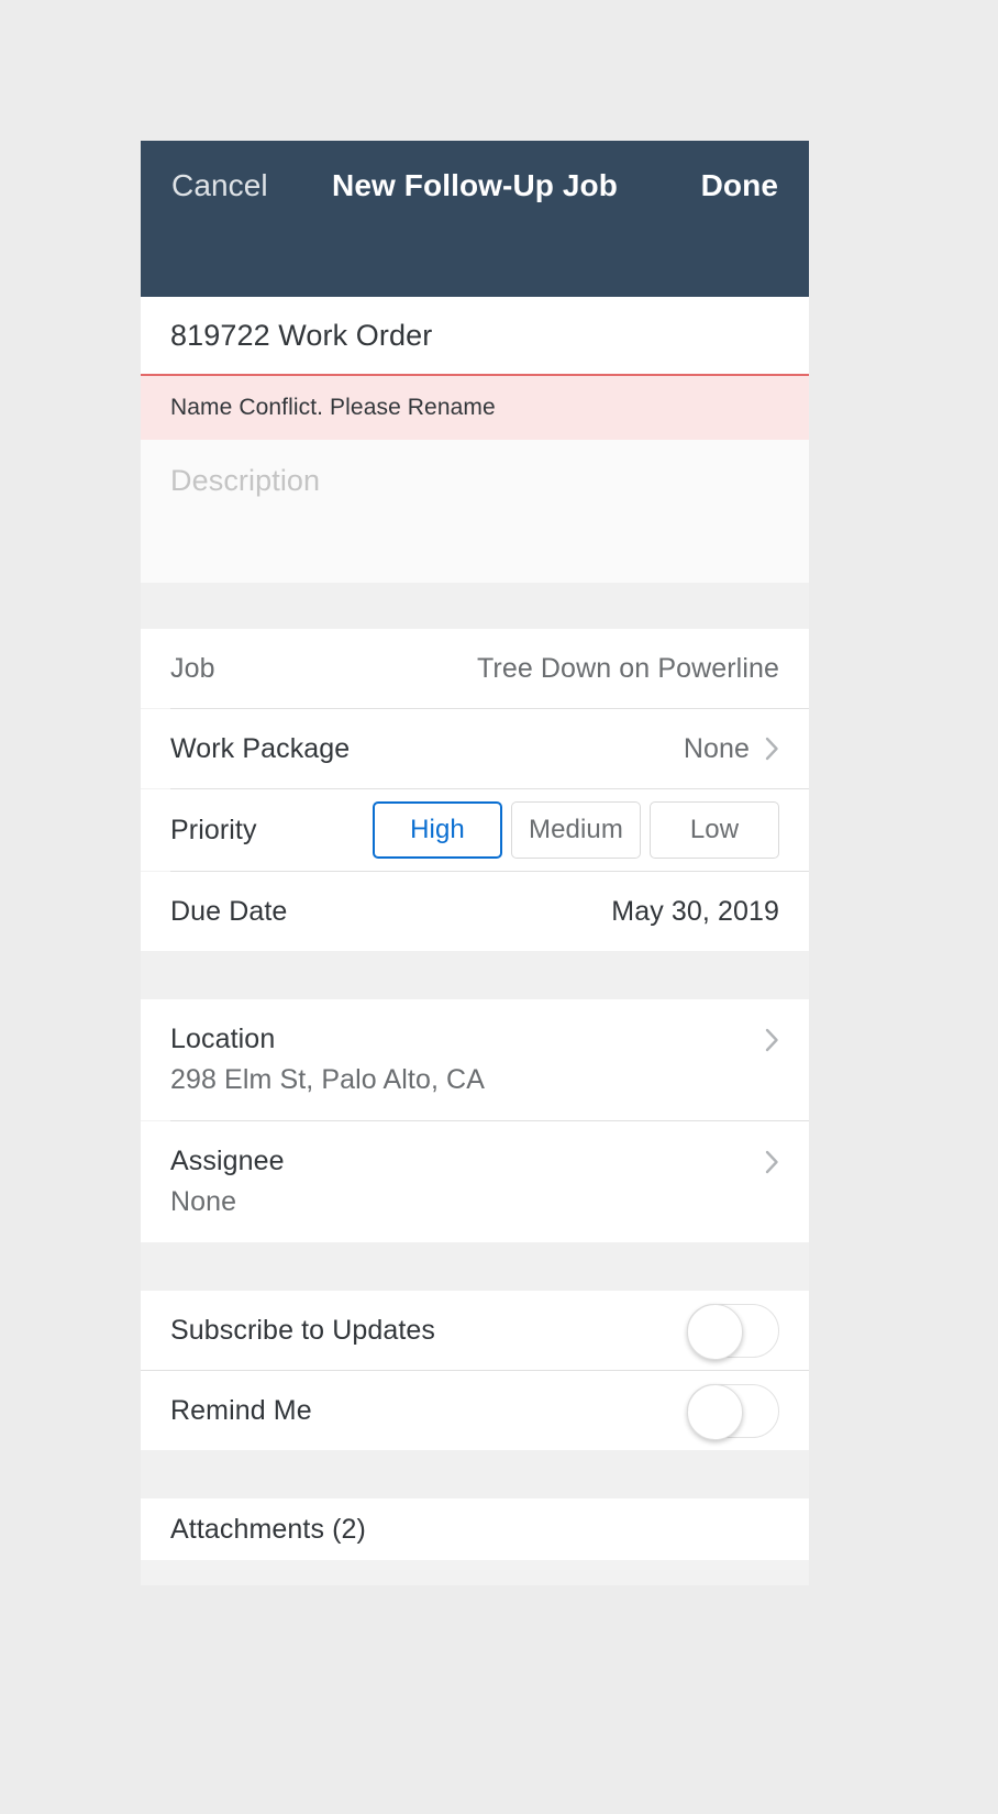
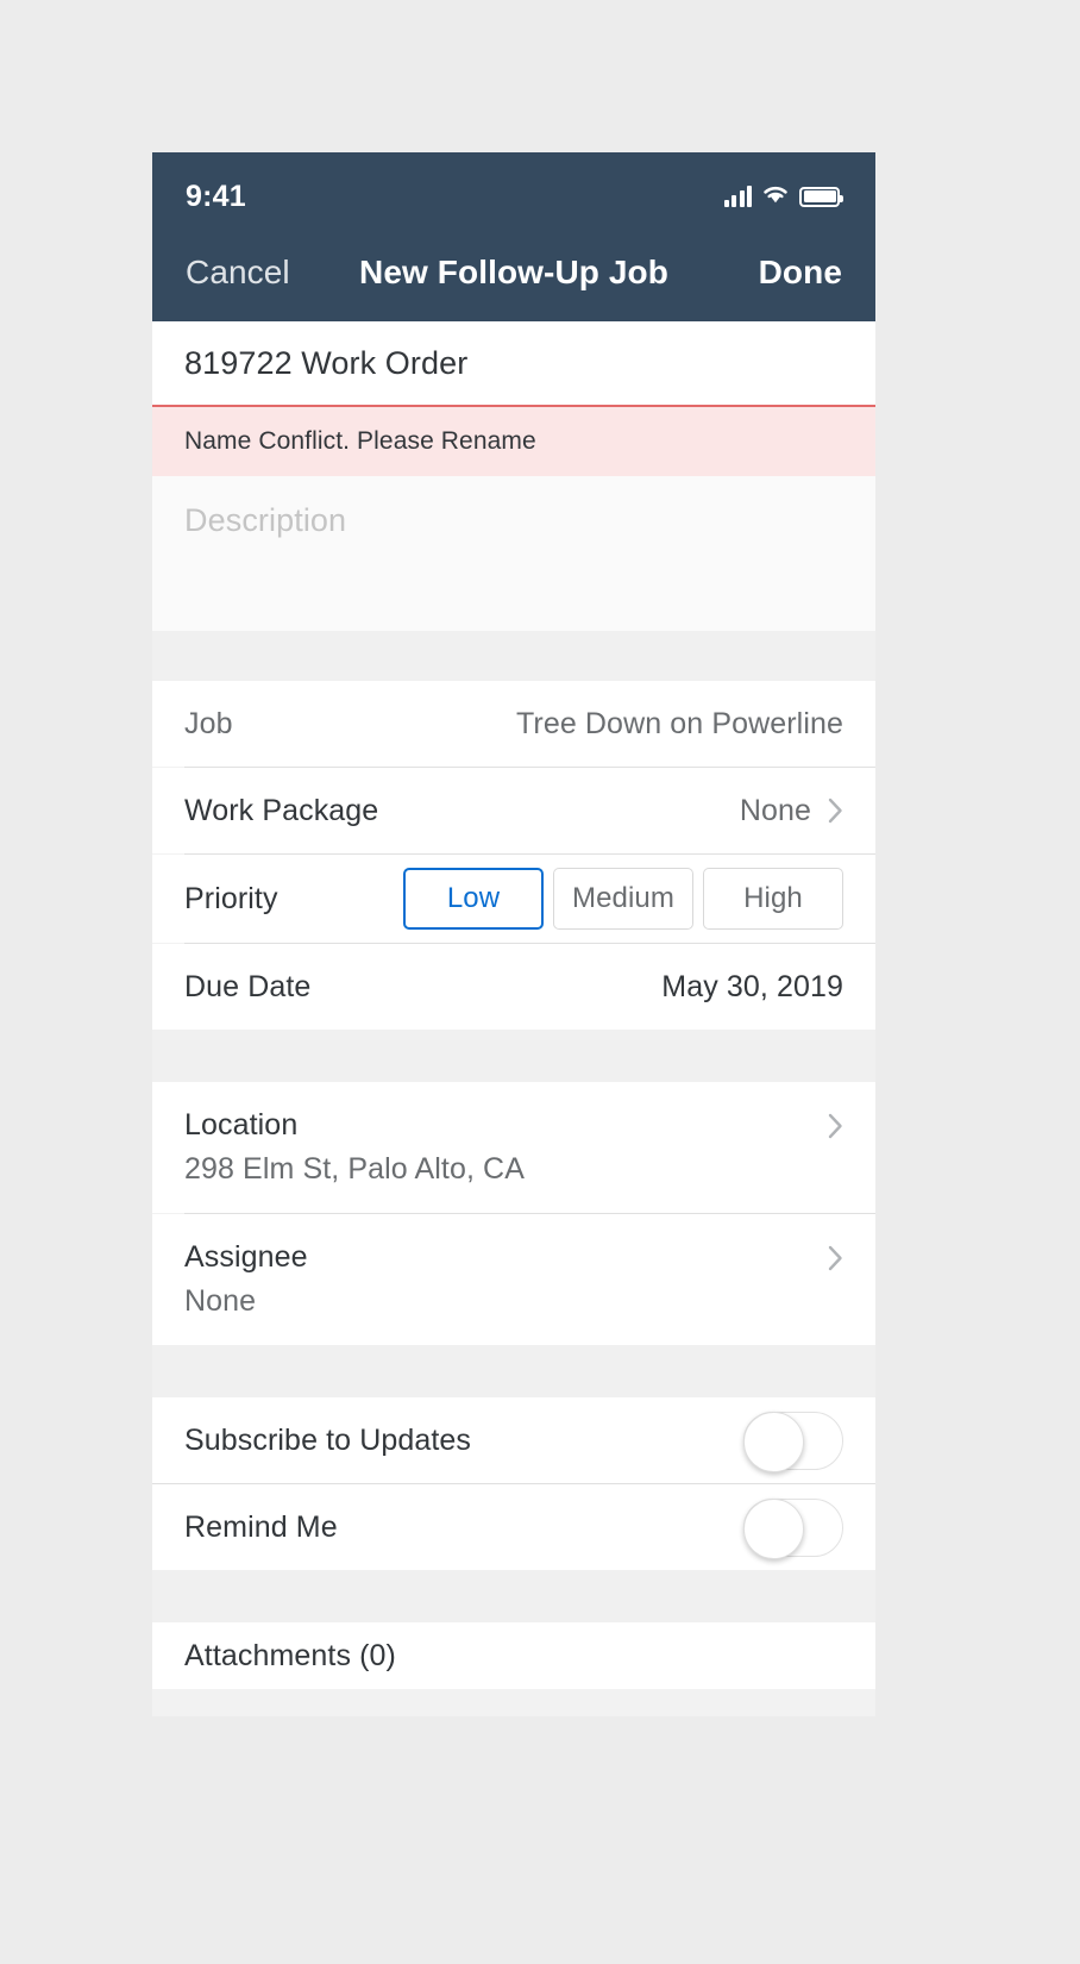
+ 9:41
  Cancel
  New Follow-Up Job
  Done
  819722 Work Order
  Name Conflict. Please Rename
  Description
  Job
  Tree Down on Powerline
  Work Package
  None
  Priority
- High
+ Low
  Medium
- Low
+ High
  Due Date
  May 30, 2019
  Location
  298 Elm St, Palo Alto, CA
  Assignee
  None
  Subscribe to Updates
  Remind Me
- Attachments (2)
+ Attachments (0)
